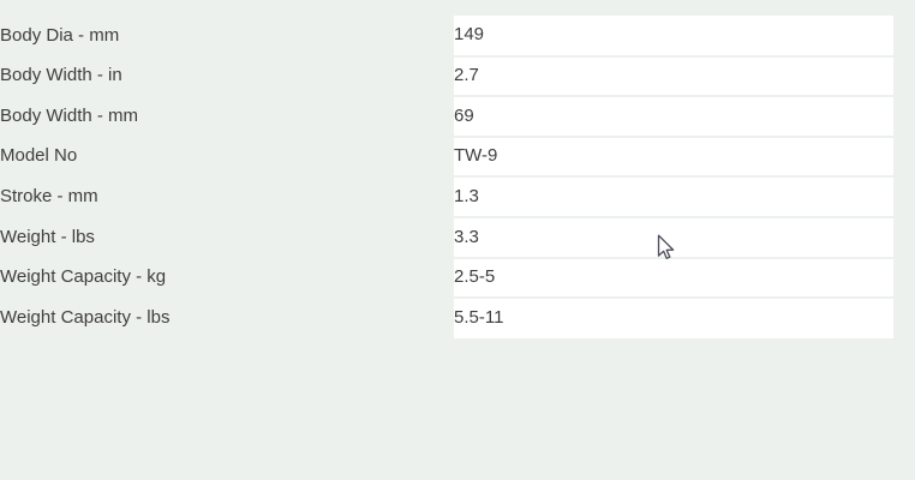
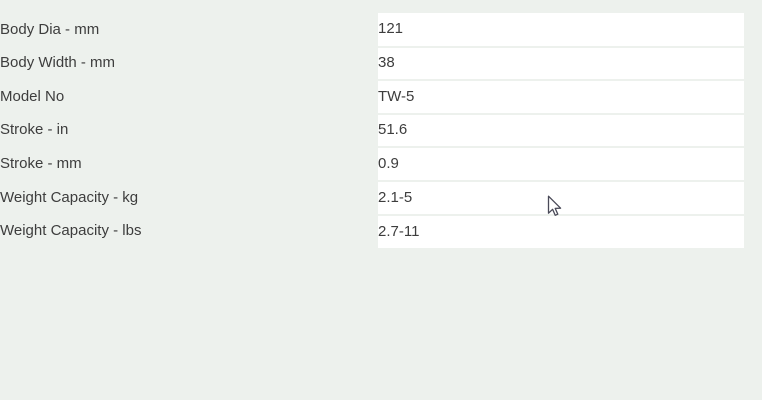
- Body Dia - mm	149
+ Body Dia - mm	121
- Body Width - in	2.7
- Body Width - mm	69
+ Body Width - mm	38
- Model No	TW-9
+ Model No	TW-5
+ Stroke - in	51.6
- Stroke - mm	1.3
+ Stroke - mm	0.9
- Weight - lbs	3.3
- Weight Capacity - kg	2.5-5
+ Weight Capacity - kg	2.1-5
- Weight Capacity - lbs	5.5-11
+ Weight Capacity - lbs	2.7-11
